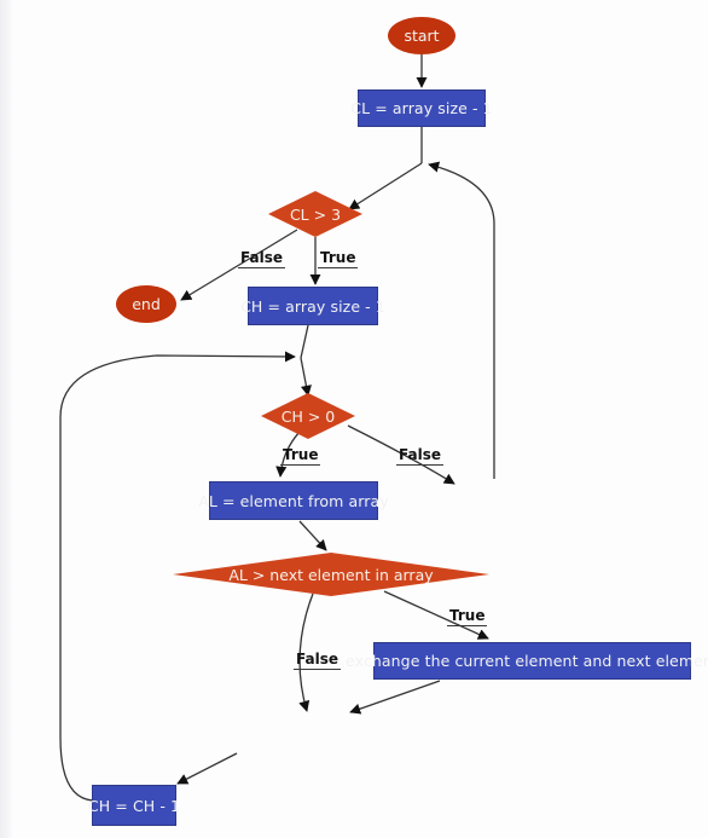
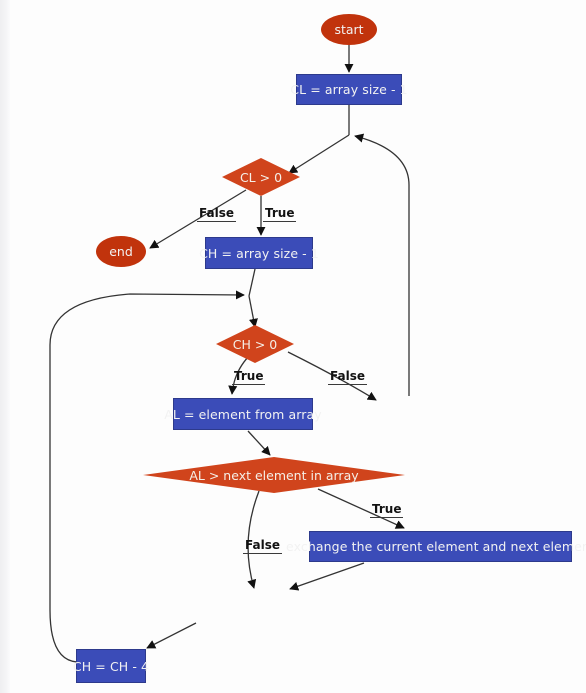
  start
  end
  CL = array size - 1
  CH = array size - 1
  AL = element from array
  exchange the current element and next eleme
- CH = CH - 1
+ CH = CH - 4
- CL > 3
+ CL > 0
  CH > 0
  AL > next element in array
  False
  True
  True
  False
  True
  False
